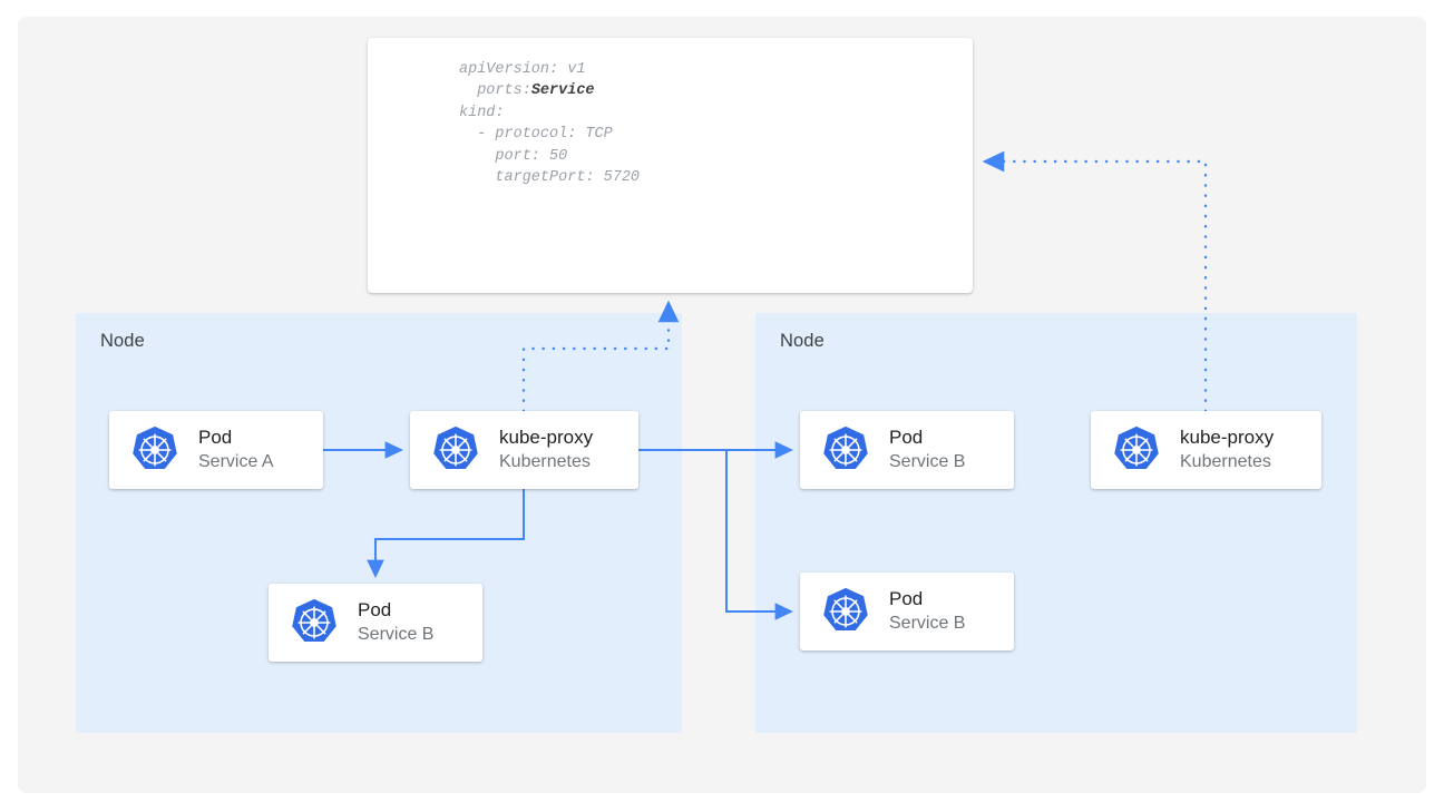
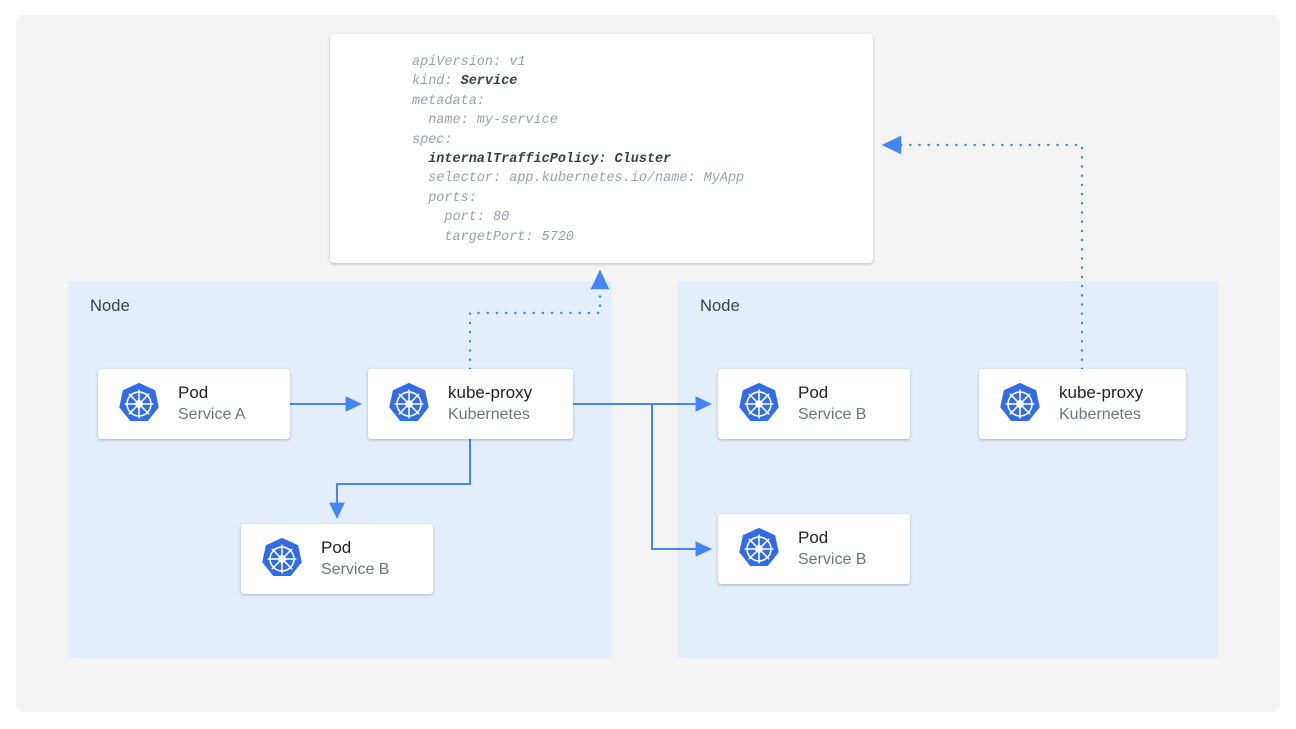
  Node
  Node
  apiVersion: v1
- ports:Service
+ kind: Service
+ metadata:
+ name: my-service
+ spec:
+ internalTrafficPolicy: Cluster
+ selector: app.kubernetes.io/name: MyApp
- kind:
+ ports:
- - protocol: TCP
- port: 50
+ port: 80
  targetPort: 5720
  Pod
  Service A
  kube-proxy
  Kubernetes
  Pod
  Service B
  Pod
  Service B
  Pod
  Service B
  kube-proxy
  Kubernetes
